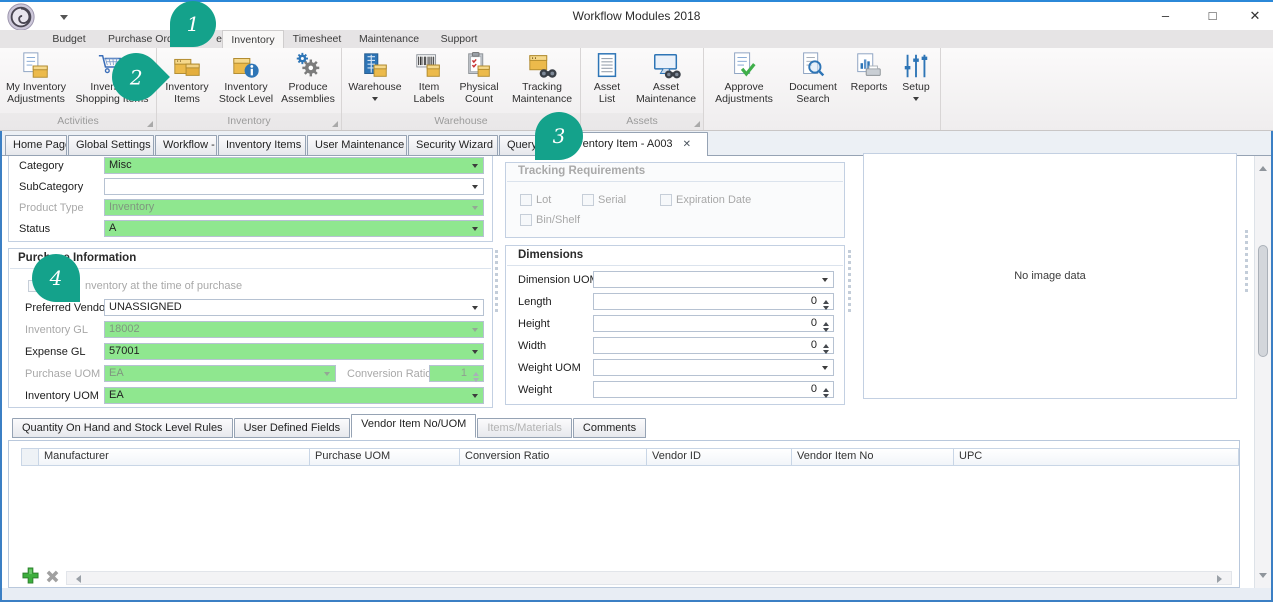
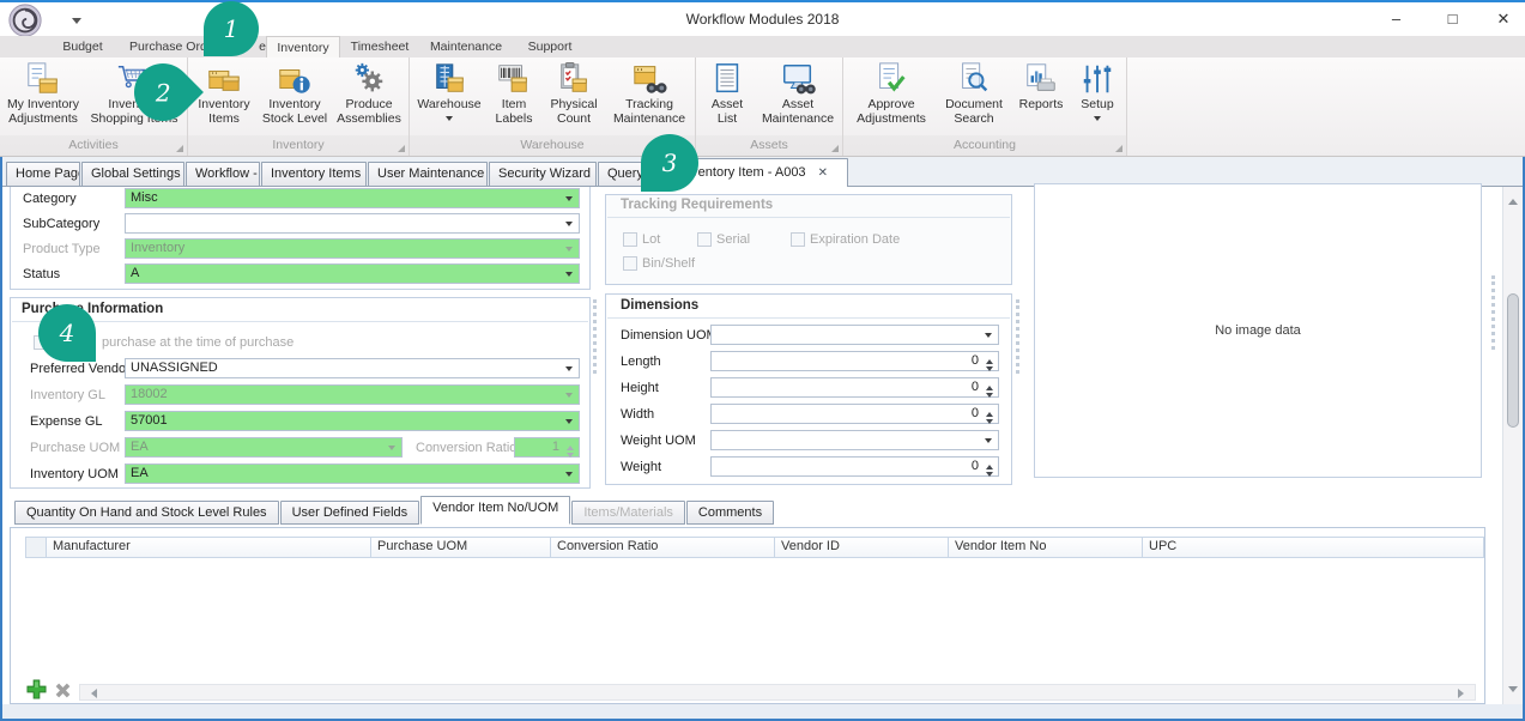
  Workflow Modules 2018
  –
  □
  ✕
  Budget
  Purchase Or e
  Inventory
  Timesheet
  Maintenance
  Support
  My Inventory
  Adjustments
  Activities
  Inventory
  Items
  Inventory
  Stock Level
  Produce
  Assemblies
  Inventory
  Warehouse
  Item
  Labels
  Physical
  Count
  Tracking
  Maintenance
  Warehouse
  Asset
  List
  Asset
  Maintenance
  Assets
  Approve
  Adjustments
  Document
  Search
  Reports
  Setup
+ Accounting
  Home Pag
  Global Settings
  Workflow -
  Inventory Items
  User Maintenance
  Security Wizard
  entory Item - A003
  ✕
  Category
  Misc
  SubCategory
  Product Type
  Inventory
  Status
  A
  Pur Information
- nventory at the time of purchase
+ purchase at the time of purchase
  Preferred Vendo
  UNASSIGNED
  Inventory GL
  18002
  Expense GL
  57001
  Purchase UOM
  EA
  Conversion Rati
  1
  Inventory UOM
  EA
  Tracking Requirements
  Lot
  Serial
  Expiration Date
  Bin/Shelf
  Dimensions
  Dimension UO
  Length
  0
  Height
  0
  Width
  0
  Weight UOM
  Weight
  0
  No image data
  Quantity On Hand and Stock Level Rules
  User Defined Fields
  Vendor Item No/UOM
  Items/Materials
  Comments
  Manufacturer
  Purchase UOM
  Conversion Ratio
  Vendor ID
  Vendor Item No
  UPC
  1
  3
  4
